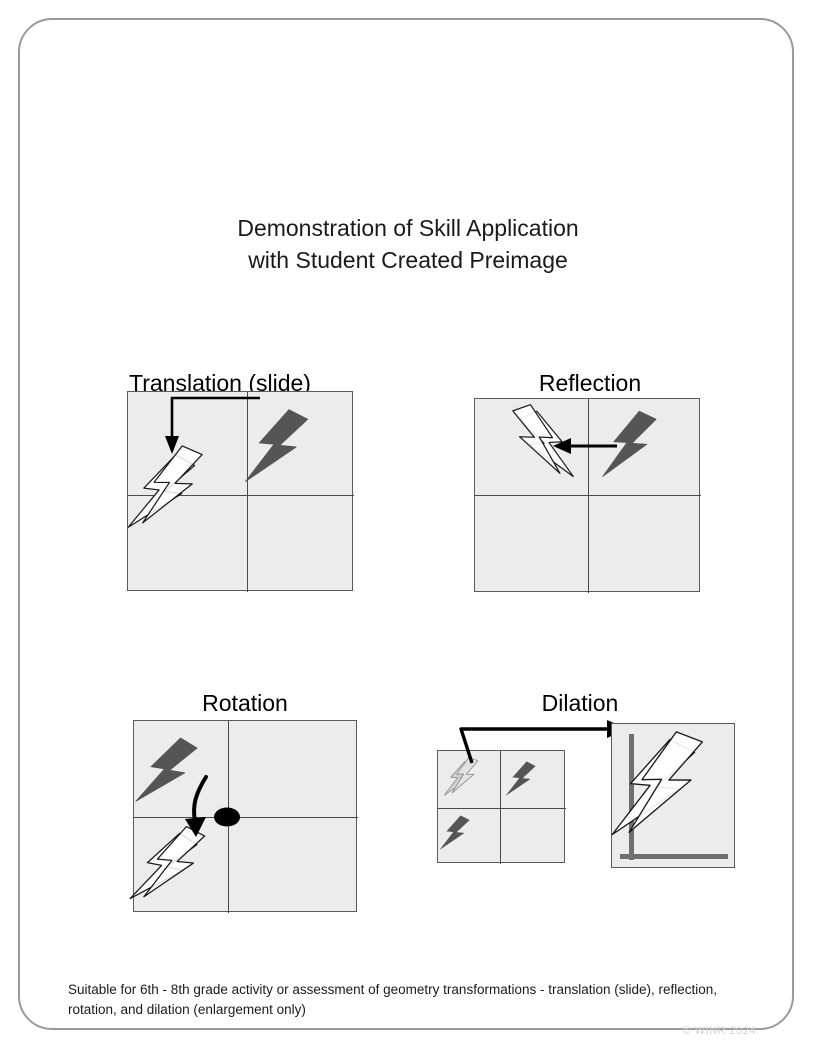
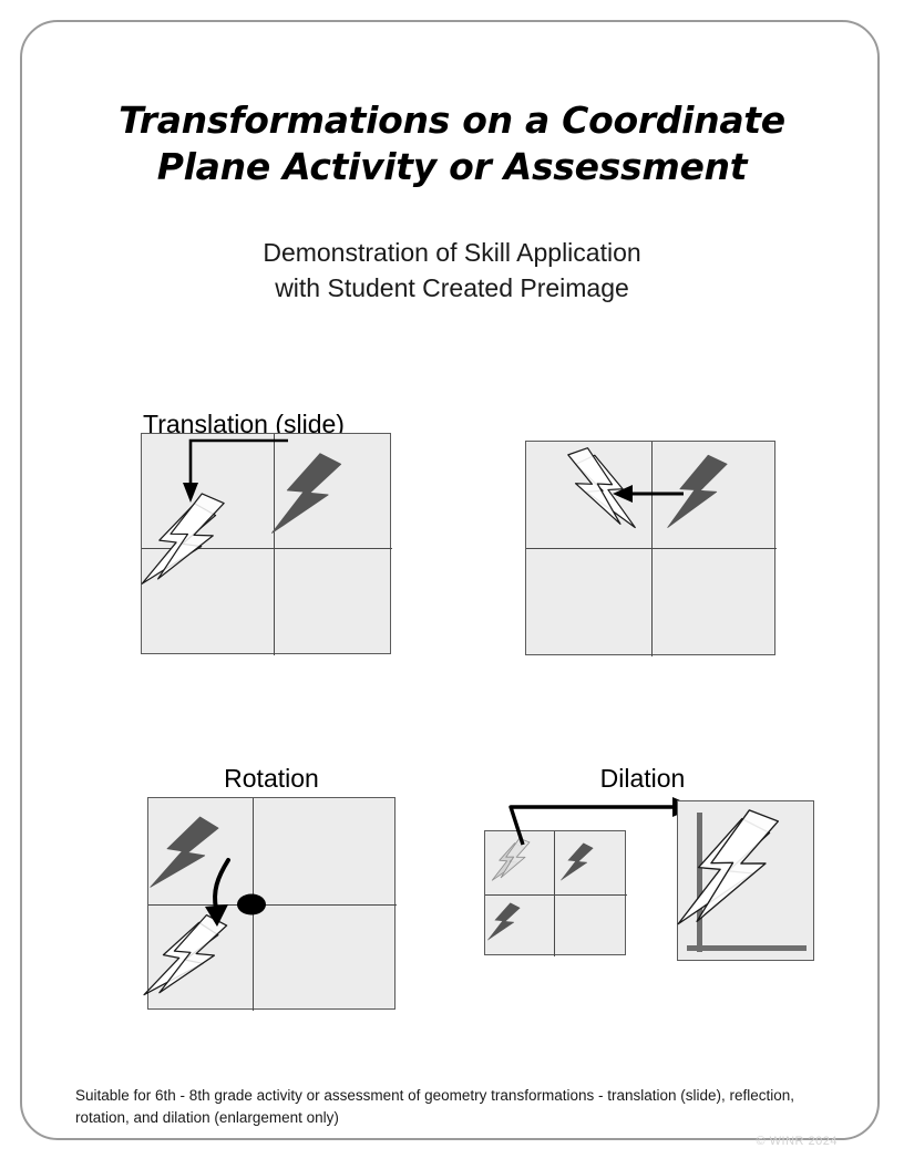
+ Transformations on a Coordinate
+ Plane Activity or Assessment
  Demonstration of Skill Application
  with Student Created Preimage
  Translation (slide)
- Reflection
  Rotation
  Dilation
  Suitable for 6th - 8th grade activity or assessment of geometry transformations - translation (slide), reflection, rotation, and dilation (enlargement only)
  © WINR 2024
